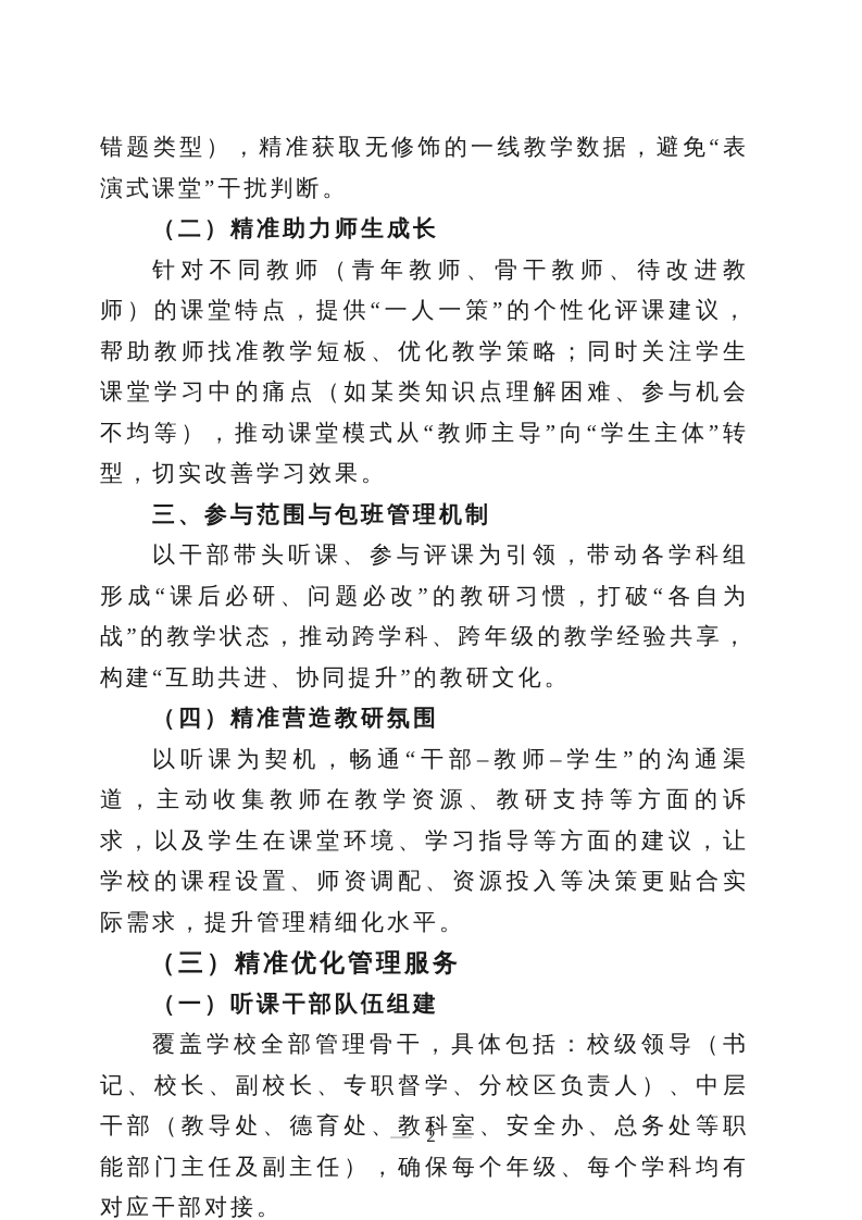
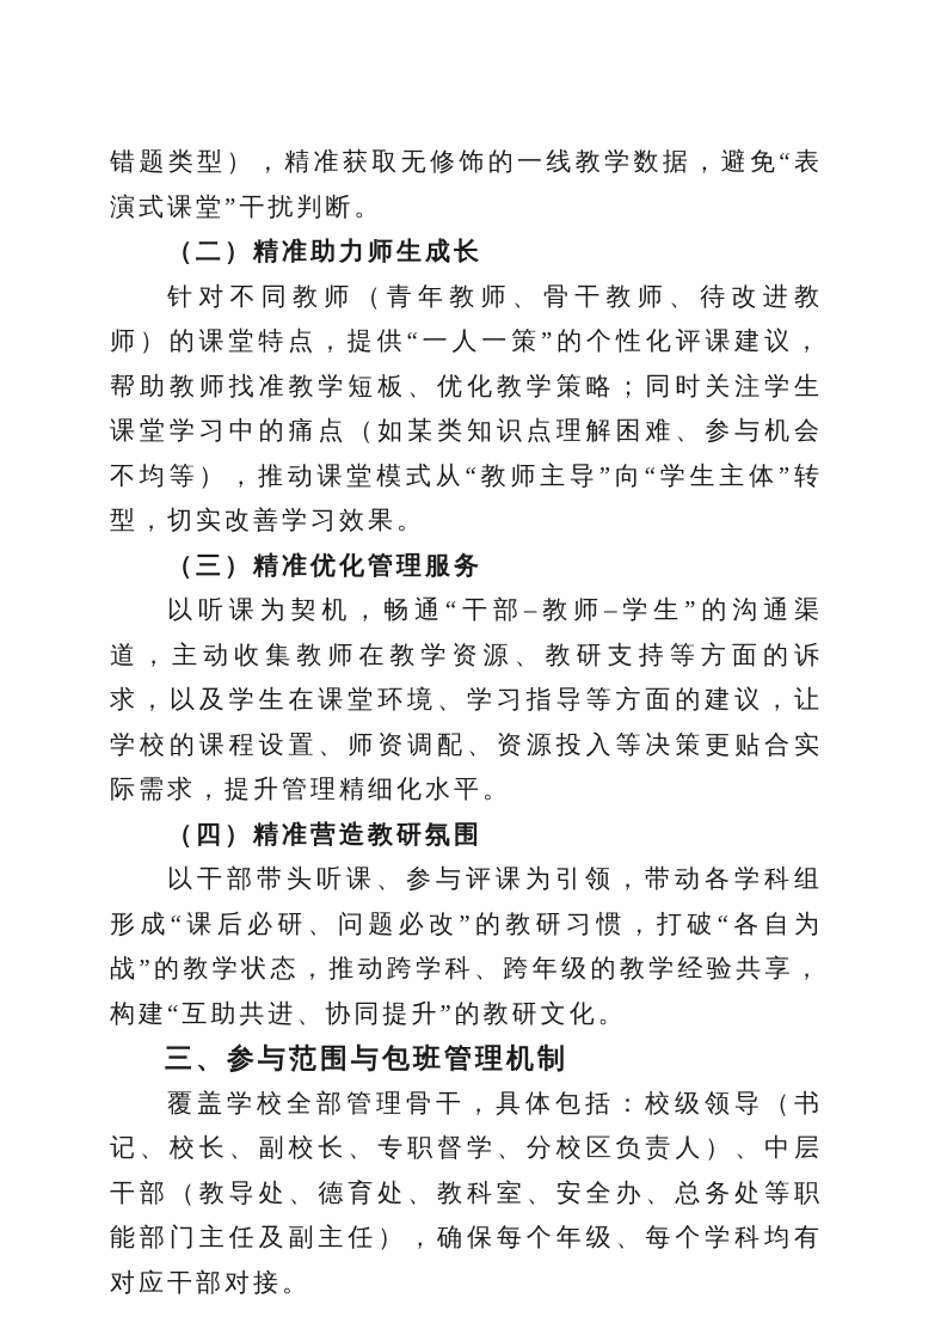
  错题类型），精准获取无修饰的一线教学数据，避免“表演式课堂”干扰判断。
  （二）精准助力师生成长
  针对不同教师（青年教师、骨干教师、待改进教师）的课堂特点，提供“一人一策”的个性化评课建议，帮助教师找准教学短板、优化教学策略；同时关注学生课堂学习中的痛点（如某类知识点理解困难、参与机会不均等），推动课堂模式从“教师主导”向“学生主体”转型，切实改善学习效果。
- 三、参与范围与包班管理机制
+ （三）精准优化管理服务
- 以干部带头听课、参与评课为引领，带动各学科组形成“课后必研、问题必改”的教研习惯，打破“各自为战”的教学状态，推动跨学科、跨年级的教学经验共享，构建“互助共进、协同提升”的教研文化。
+ 以听课为契机，畅通“干部–教师–学生”的沟通渠道，主动收集教师在教学资源、教研支持等方面的诉求，以及学生在课堂环境、学习指导等方面的建议，让学校的课程设置、师资调配、资源投入等决策更贴合实际需求，提升管理精细化水平。
  （四）精准营造教研氛围
- 以听课为契机，畅通“干部–教师–学生”的沟通渠道，主动收集教师在教学资源、教研支持等方面的诉求，以及学生在课堂环境、学习指导等方面的建议，让学校的课程设置、师资调配、资源投入等决策更贴合实际需求，提升管理精细化水平。
+ 以干部带头听课、参与评课为引领，带动各学科组形成“课后必研、问题必改”的教研习惯，打破“各自为战”的教学状态，推动跨学科、跨年级的教学经验共享，构建“互助共进、协同提升”的教研文化。
- （三）精准优化管理服务
+ 三、参与范围与包班管理机制
- （一）听课干部队伍组建
  覆盖学校全部管理骨干，具体包括：校级领导（书记、校长、副校长、专职督学、分校区负责人）、中层干部（教导处、德育处、教科室、安全办、总务处等职能部门主任及副主任），确保每个年级、每个学科均有对应干部对接。
- — 2 —
